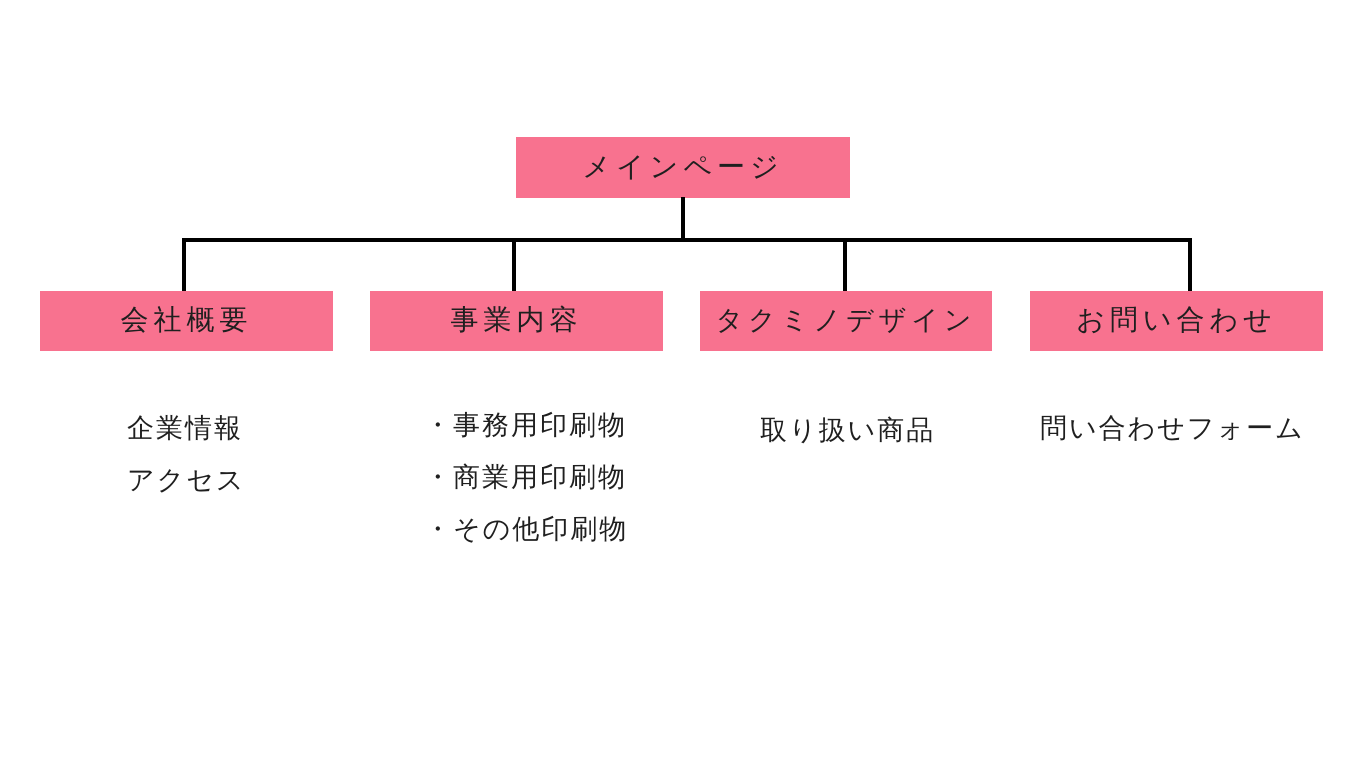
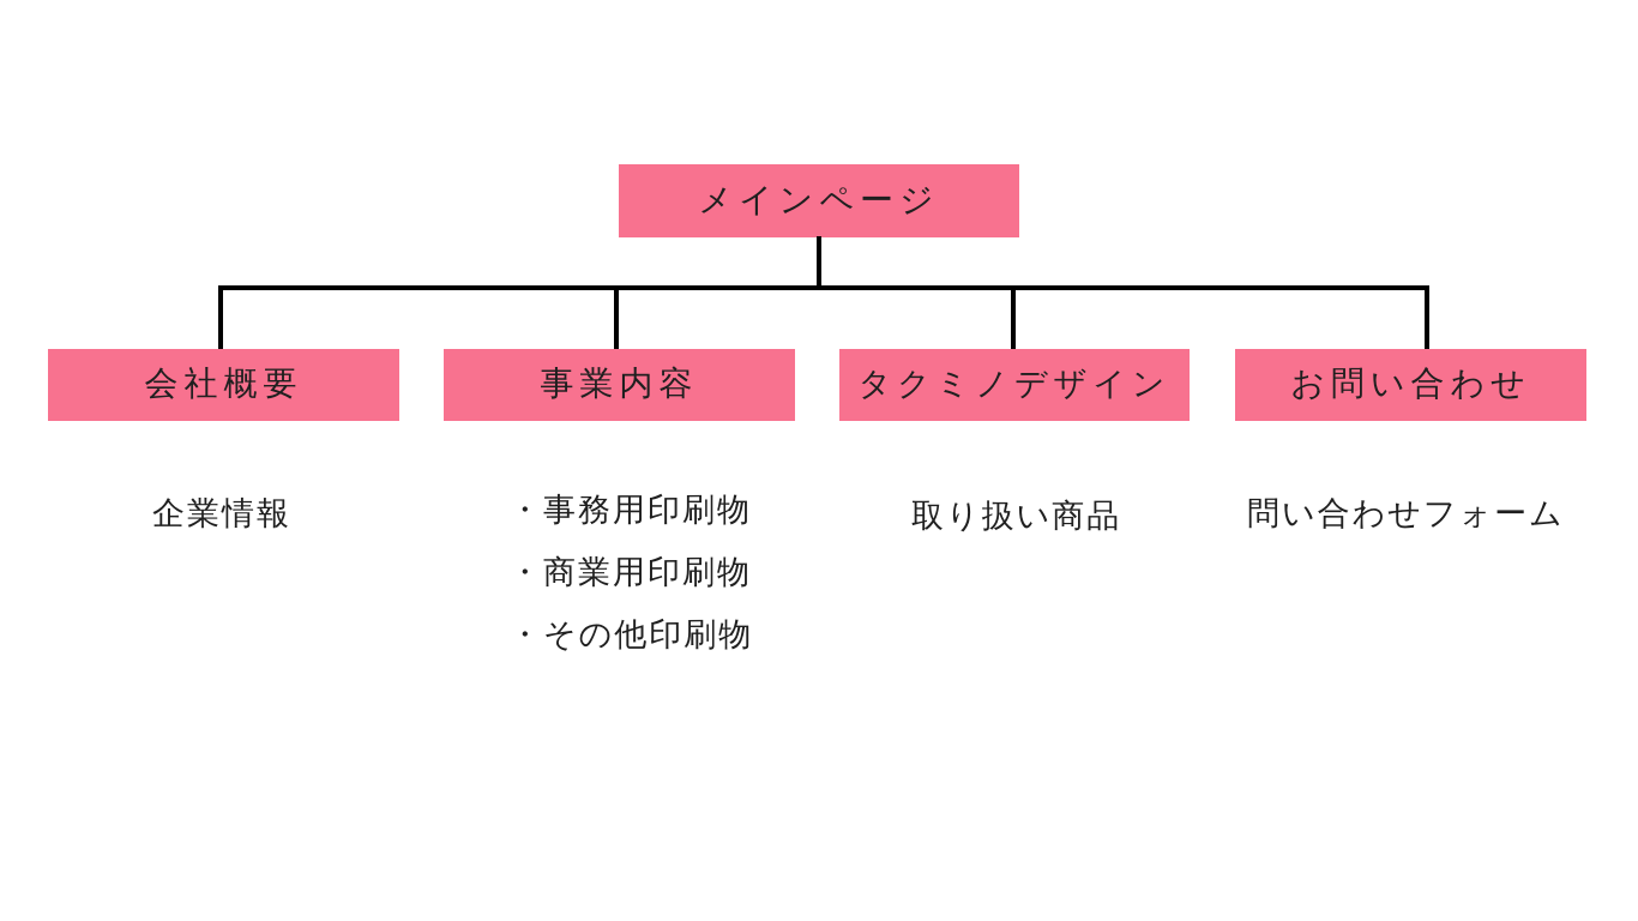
  メインページ
  会社概要
  事業内容
  タクミノデザイン
  お問い合わせ
  企業情報
- アクセス
  ・事務用印刷物
  ・商業用印刷物
  ・その他印刷物
  取り扱い商品
  問い合わせフォーム
